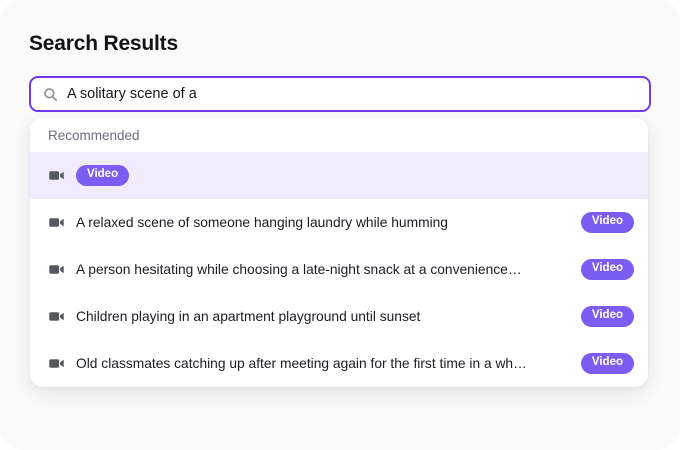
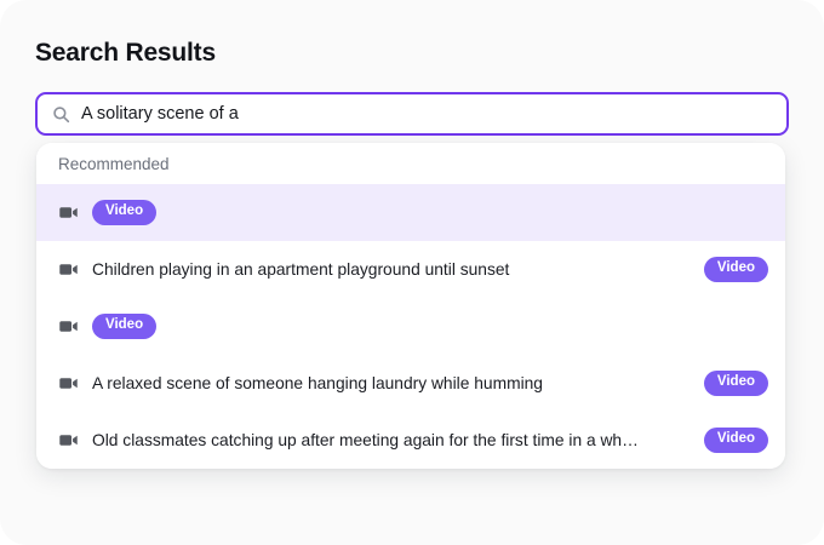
  Search Results
  A solitary scene of a
  Recommended
  Video
- A relaxed scene of someone hanging laundry while humming
+ Children playing in an apartment playground until sunset
  Video
- A person hesitating while choosing a late-night snack at a convenience…
  Video
- Children playing in an apartment playground until sunset
+ A relaxed scene of someone hanging laundry while humming
  Video
  Old classmates catching up after meeting again for the first time in a wh…
  Video
